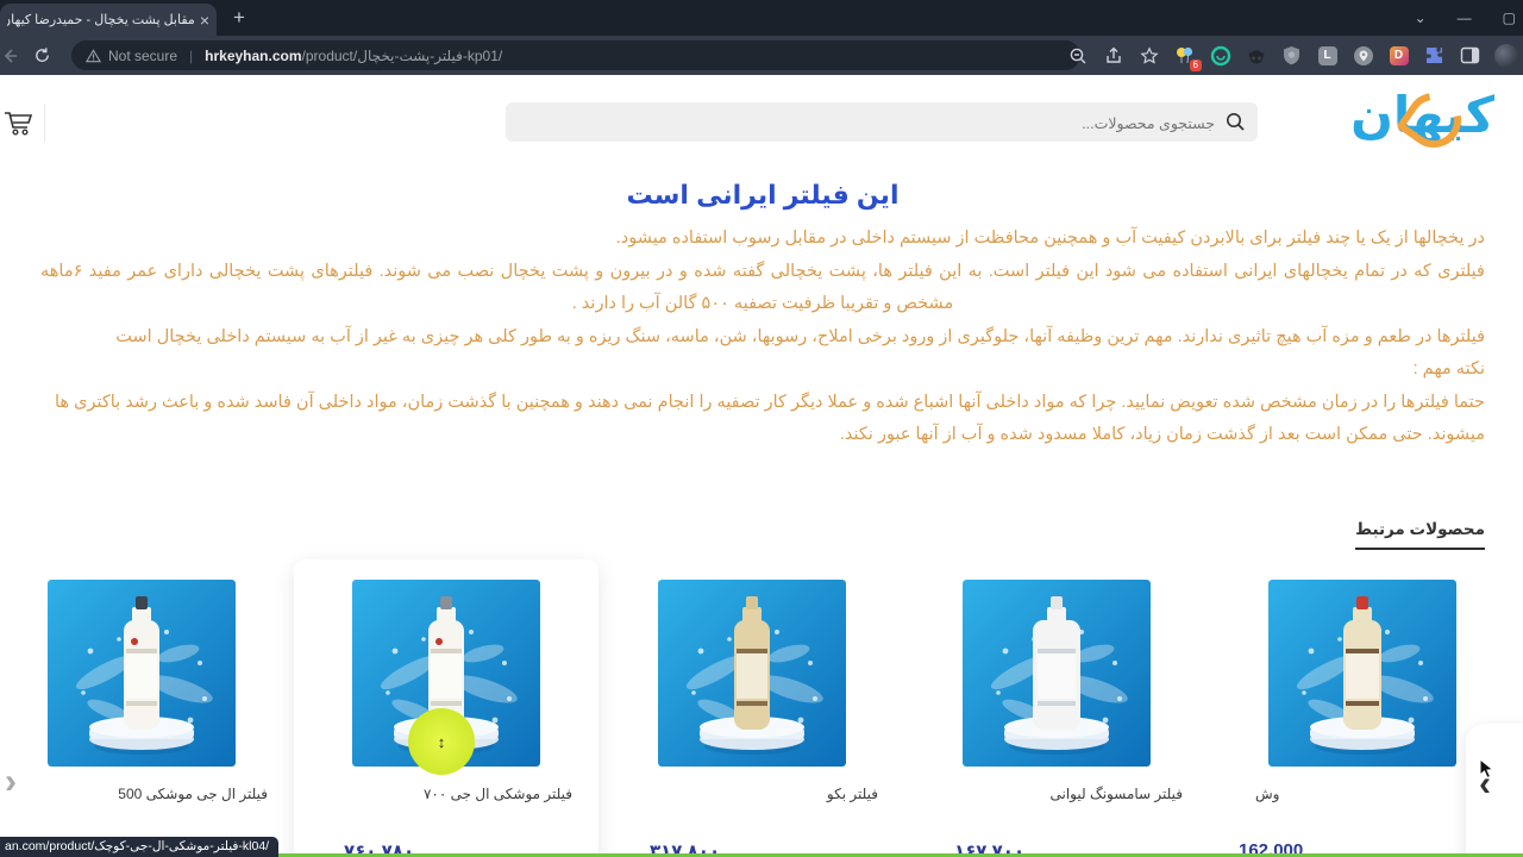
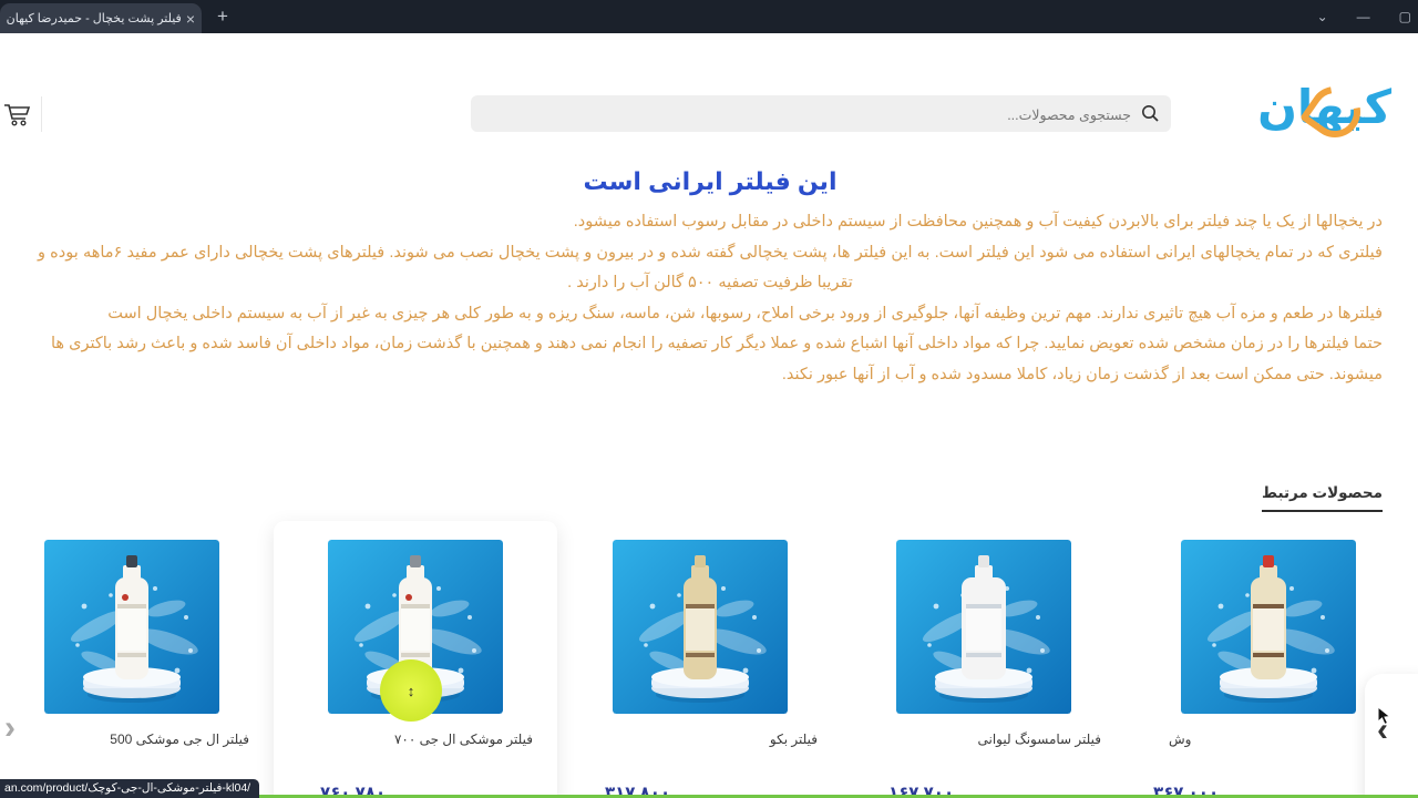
- مقابل پشت یخچال - حمیدرضا کیهان
+ فیلتر پشت یخچال - حمیدرضا کیهان
  ×
  +
  ⌄
  —
  ▢
- Not secure
- |
- hrkeyhan.com/product/فیلتر-پشت-یخچال-kp01/
- 6
- L
- D
  کیهان
  این فیلتر ایرانی است
  در یخچالها از یک یا چند فیلتر برای بالابردن کیفیت آب و همچنین محافظت از سیستم داخلی در مقابل رسوب استفاده میشود.
- فیلتری که در تمام یخچالهای ایرانی استفاده می شود این فیلتر است. به این فیلتر ها، پشت یخچالی گفته شده و در بیرون و پشت یخچال نصب می شوند. فیلترهای پشت یخچالی دارای عمر مفید ۶ماهه مشخص و تقریبا ظرفیت تصفیه ۵۰۰ گالن آب را دارند .
+ فیلتری که در تمام یخچالهای ایرانی استفاده می شود این فیلتر است. به این فیلتر ها، پشت یخچالی گفته شده و در بیرون و پشت یخچال نصب می شوند. فیلترهای پشت یخچالی دارای عمر مفید ۶ماهه بوده و تقریبا ظرفیت تصفیه ۵۰۰ گالن آب را دارند .
  فیلترها در طعم و مزه آب هیچ تاثیری ندارند. مهم ترین وظیفه آنها، جلوگیری از ورود برخی املاح، رسوبها، شن، ماسه، سنگ ریزه و به طور کلی هر چیزی به غیر از آب به سیستم داخلی یخچال است
- نکته مهم :
  حتما فیلترها را در زمان مشخص شده تعویض نمایید. چرا که مواد داخلی آنها اشباع شده و عملا دیگر کار تصفیه را انجام نمی دهند و همچنین با گذشت زمان، مواد داخلی آن فاسد شده و باعث رشد باکتری ها میشوند. حتی ممکن است بعد از گذشت زمان زیاد، کاملا مسدود شده و آب از آنها عبور نکند.
  محصولات مرتبط
  فیلتر ال جی موشکی 500
  فیلتر موشکی ال جی ۷۰۰
  ۷۶۰,۷۸۰
  فیلتر بکو
  ۳۱۷,۸۰۰
  فیلتر سامسونگ لیوانی
  ۱۶۷,۷۰۰
  وش
- 162,000
+ ۳۶۷,۰۰۰
  ‹
  ›
  ↕
  an.com/product/فیلتر-موشکی-ال-جی-کوچک-kl04/
